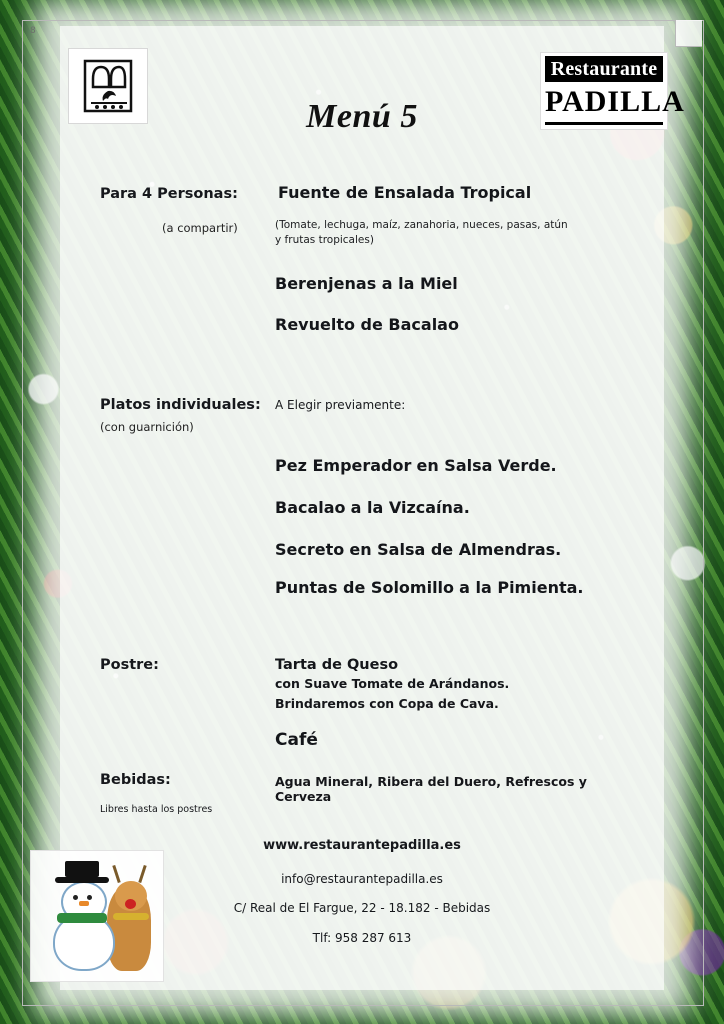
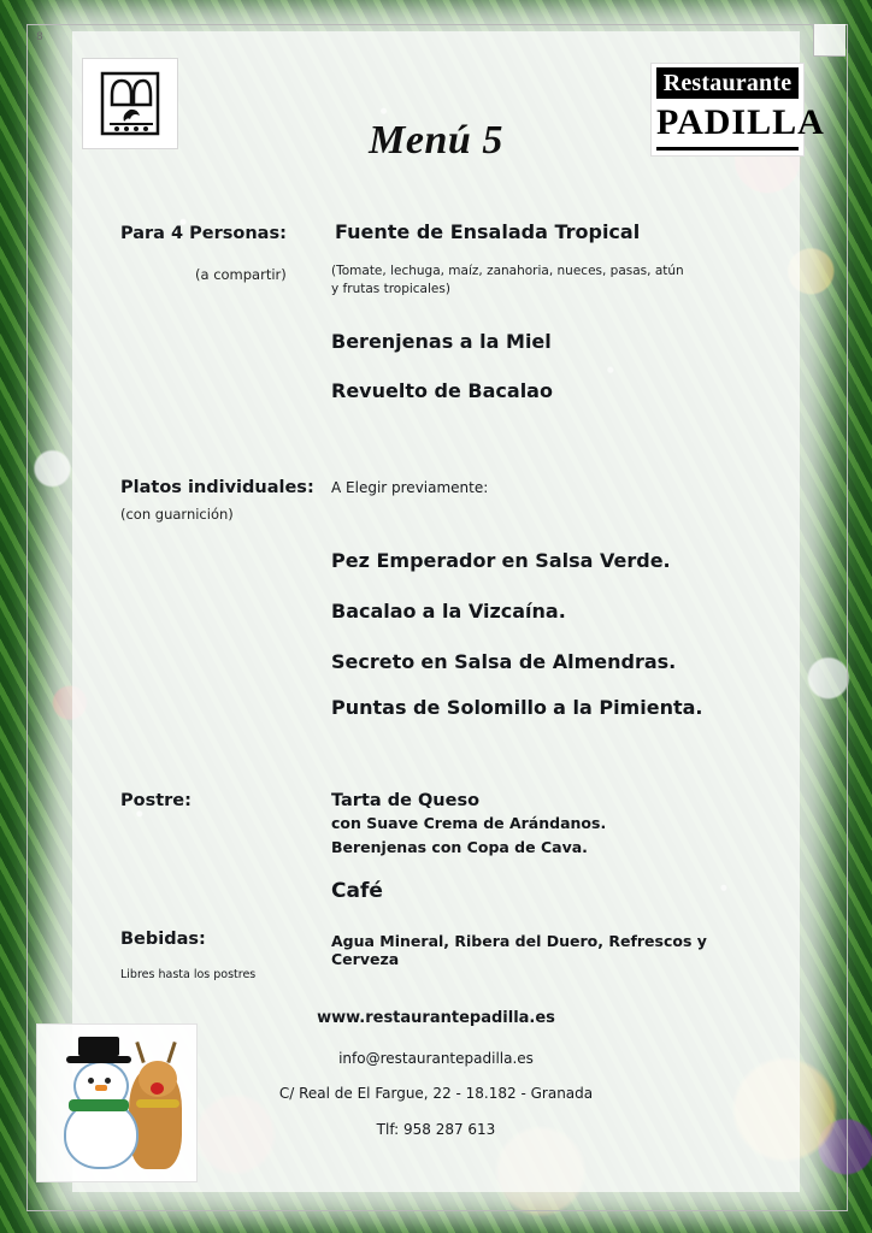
  8
  Restaurante
  PADILL
  Menú 5
  Para 4 Personas:
  (a compartir)
  Fuente de Ensalada Tropical
  (Tomate, lechuga, maíz, zanahoria, nueces, pasas, atún y frutas tropicales)
  Berenjenas a la Miel
  Revuelto de Bacalao
  Platos individuales:
  (con guarnición)
  A Elegir previamente:
  Pez Emperador en Salsa Verde.
  Bacalao a la Vizcaína.
  Secreto en Salsa de Almendras.
  Puntas de Solomillo a la Pimienta.
  Postre:
- Tarta de Queso con Suave Tomate de Arándanos.
+ Tarta de Queso con Suave Crema de Arándanos.
- Brindaremos con Copa de Cava.
+ Berenjenas con Copa de Cava.
  Café
  Bebidas:
  Libres hasta los postres
  Agua Mineral, Ribera del Duero, Refrescos y Cerveza
  www.restaurantepadilla.es
  info@restaurantepadilla.es
- C/ Real de El Fargue, 22 - 18.182 - Bebidas
+ C/ Real de El Fargue, 22 - 18.182 - Granada
  Tlf: 958 287 613
